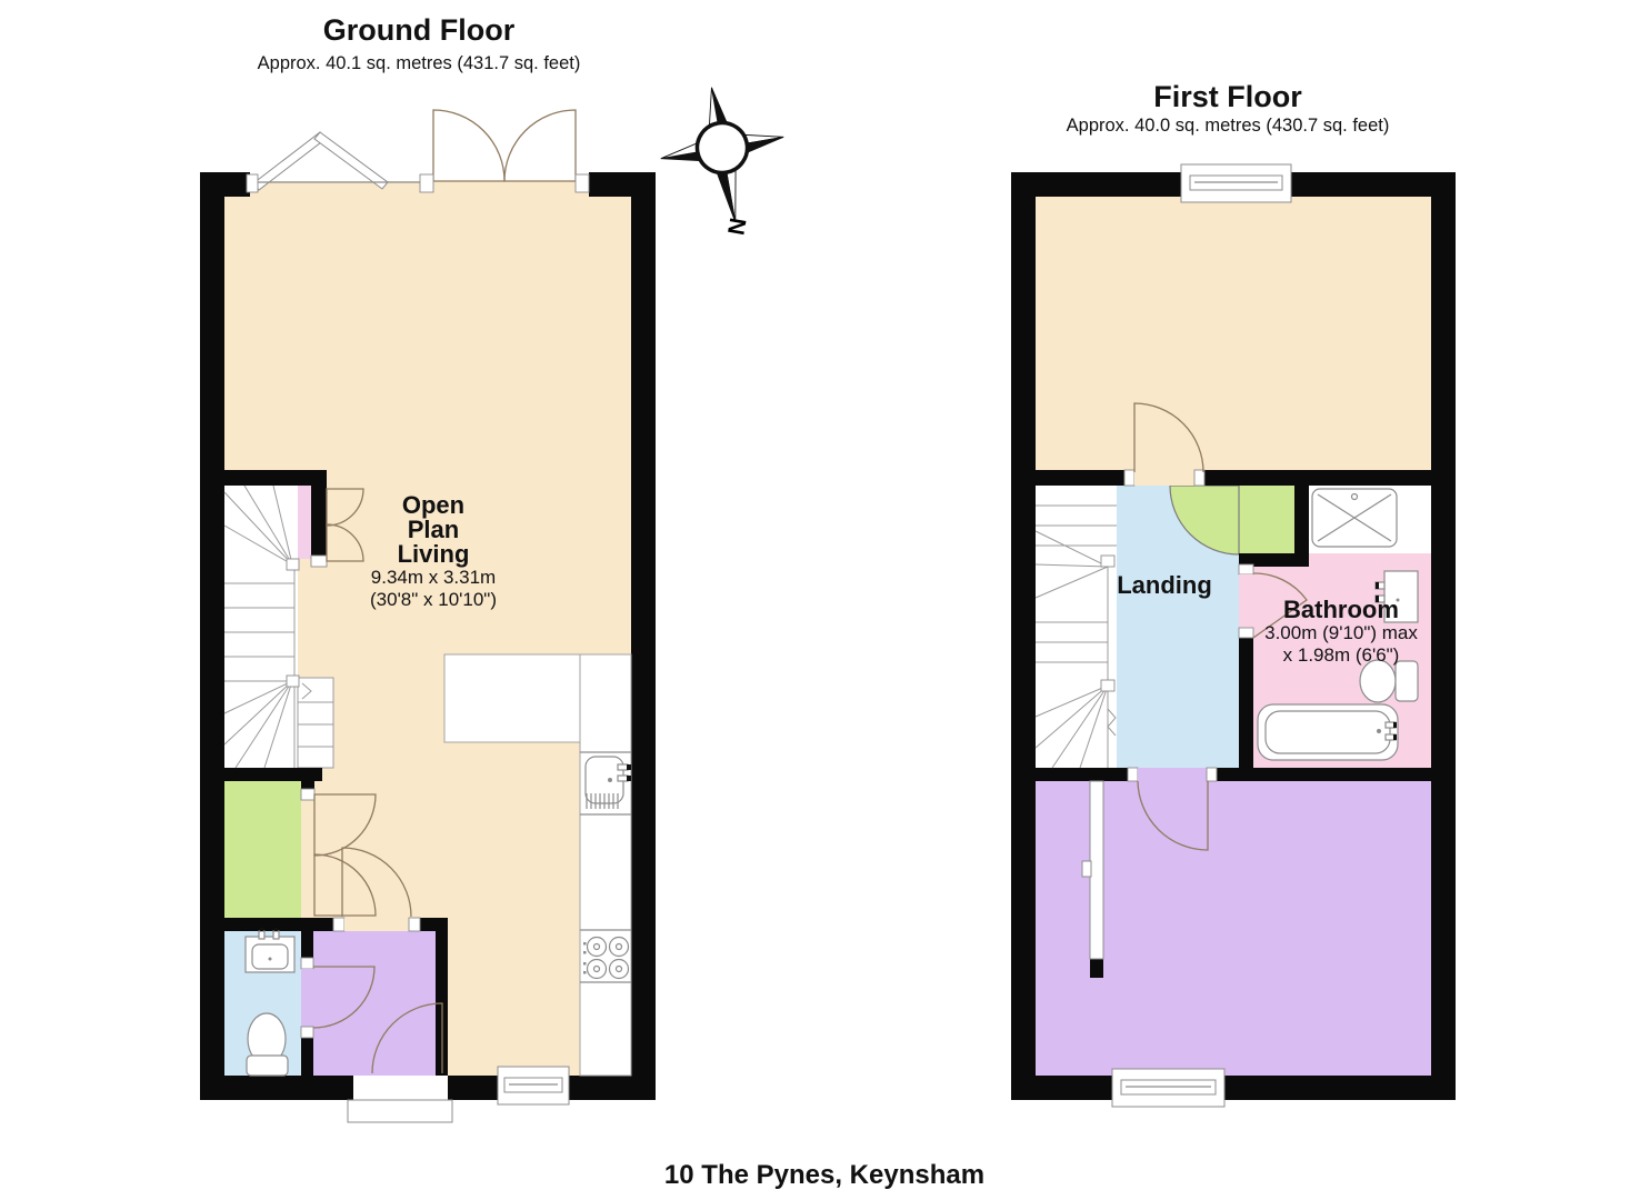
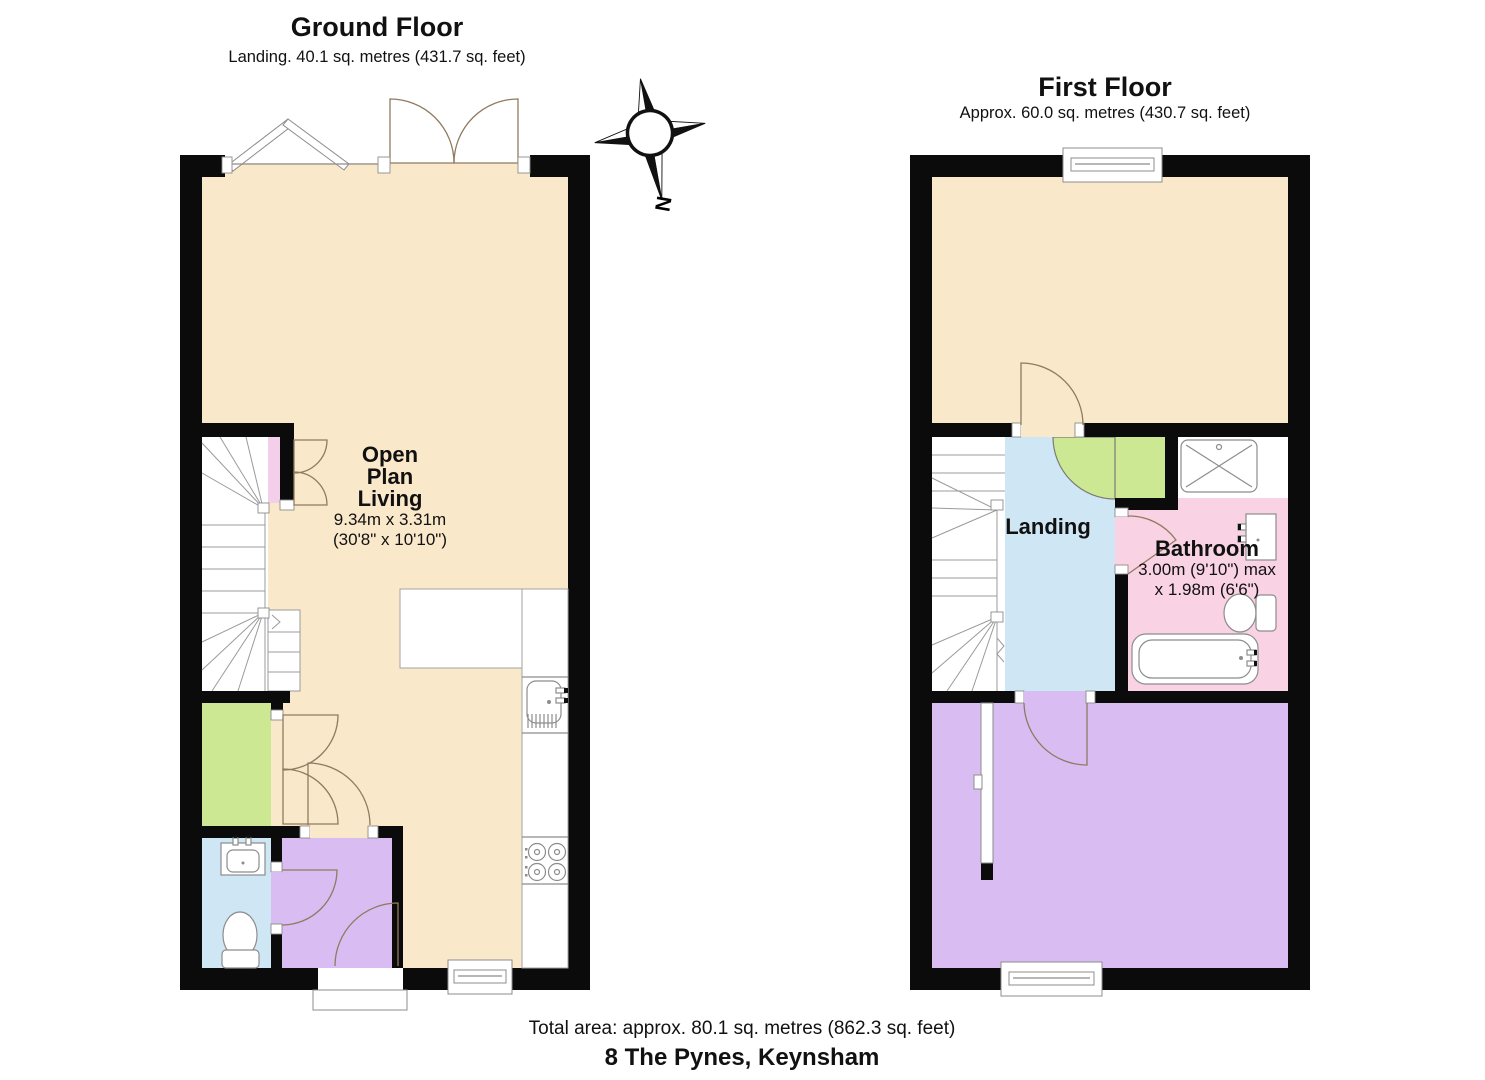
  Ground Floor
- Approx. 40.1 sq. metres (431.7 sq. feet)
+ Landing. 40.1 sq. metres (431.7 sq. feet)
  First Floor
- Approx. 40.0 sq. metres (430.7 sq. feet)
+ Approx. 60.0 sq. metres (430.7 sq. feet)
  Open
  Plan
  Living
  9.34m x 3.31m
  (30'8" x 10'10")
  Landing
  Bathroom
  3.00m (9'10") max
  x 1.98m (6'6")
+ Total area: approx. 80.1 sq. metres (862.3 sq. feet)
- 10 The Pynes, Keynsham
+ 8 The Pynes, Keynsham
